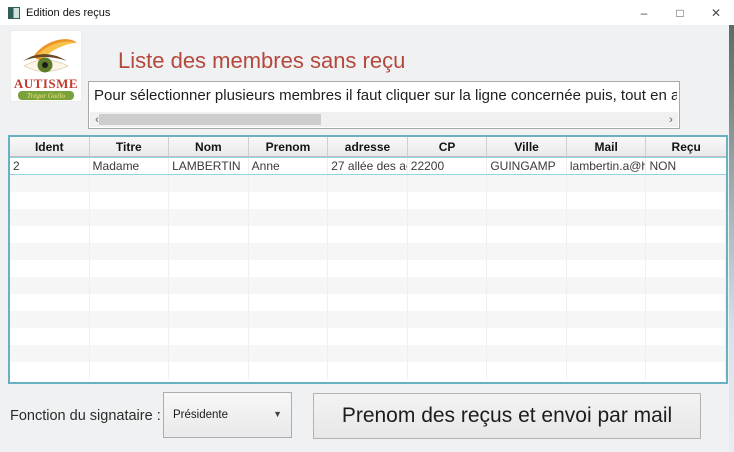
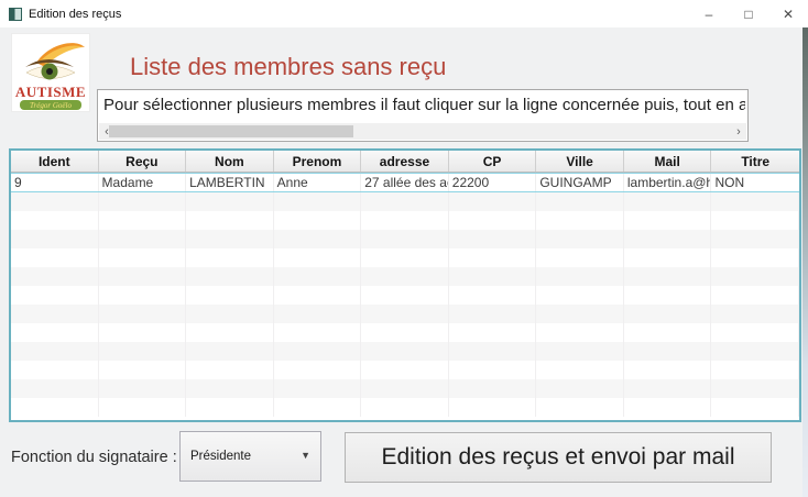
  Edition des reçus
  –
  □
  ✕
  AUTISME
  Trégor Goëlo
  Liste des membres sans reçu
  Pour sélectionner plusieurs membres il faut cliquer sur la ligne concernée puis, tout en a
  ‹
  ›
  Ident
- Titre
+ Reçu
  Nom
  Prenom
  adresse
  CP
  Ville
  Mail
- Reçu
+ Titre
- 2
+ 9
  Madame
  LAMBERTIN
  Anne
  27 allée des a
  22200
  GUINGAMP
  lambertin.a@h
  NON
  Fonction du signataire :
  Présidente
  ▼
- Prenom des reçus et envoi par mail
+ Edition des reçus et envoi par mail
